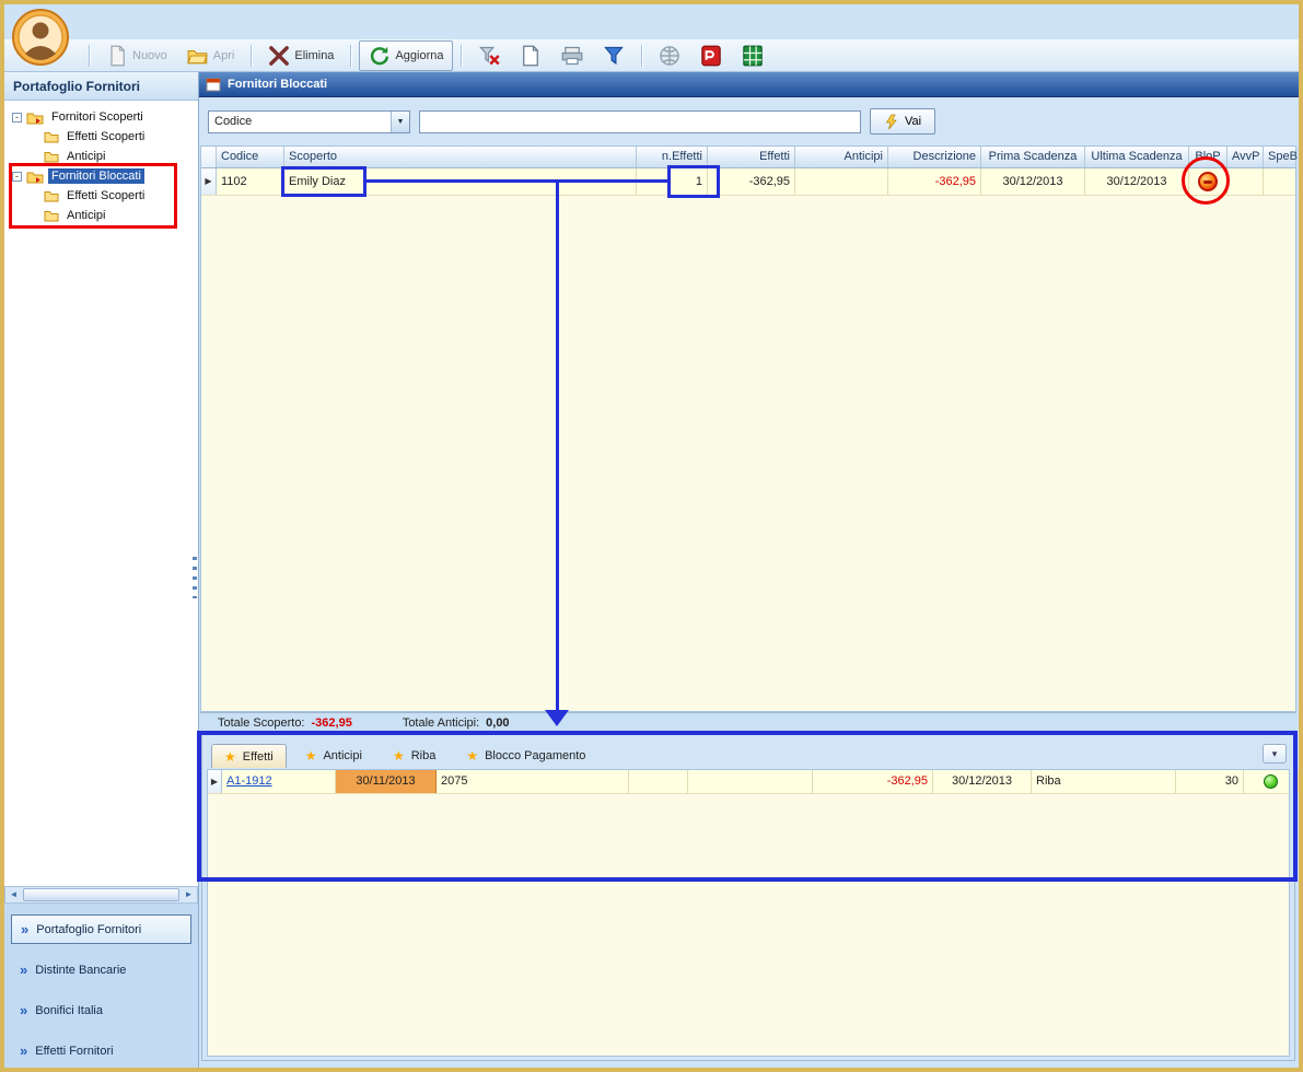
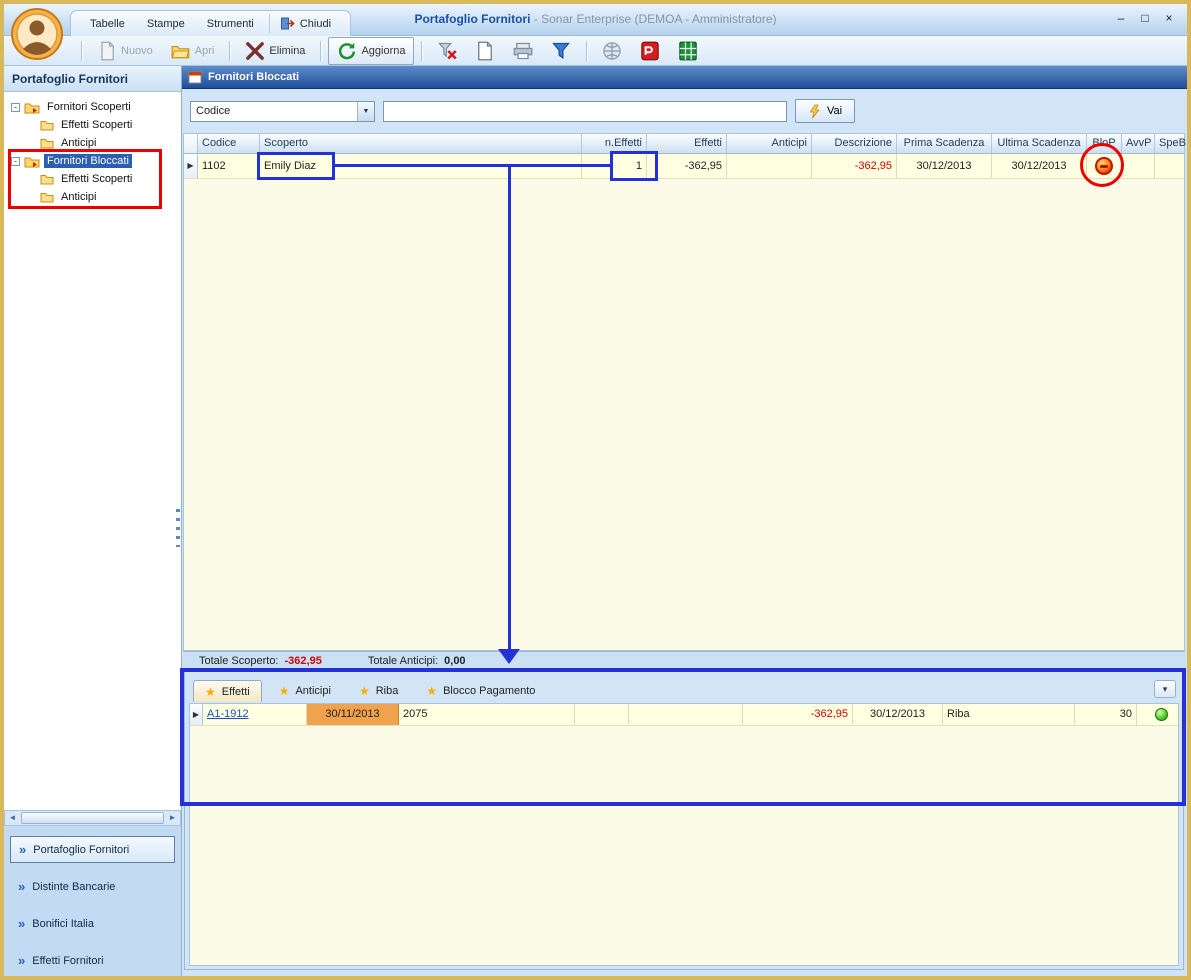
+ Tabelle
+ Stampe
+ Strumenti
+ Chiudi
+ Portafoglio Fornitori - Sonar Enterprise (DEMOA - Amministratore)
+ –
+ □
+ ×
  Nuovo
  Apri
  Elimina
  Aggiorna
  Portafoglio Fornitori
  -
  Fornitori Scoperti
  Effetti Scoperti
  Anticipi
  -
  Fornitori Bloccati
  Effetti Scoperti
  Anticipi
  ◄
  ►
  »
  Portafoglio Fornitori
  »
  Distinte Bancarie
  »
  Bonifici Italia
  »
  Effetti Fornitori
  Fornitori Bloccati
  Codice
  Vai
  Codice
  Scoperto
  n.Effetti
  Effetti
  Anticipi
  Descrizione
  Prima Scadenza
  Ultima Scadenza
  BloP
  AvvP
  SpeB
  ▶
  1102
  Emily Diaz
  1
  -362,95
  -362,95
  30/12/2013
  30/12/2013
  Totale Scoperto:
  -362,95
  Totale Anticipi:
  0,00
  ★
  Effetti
  ★
  Anticipi
  ★
  Riba
  ★
  Blocco Pagamento
  ▾
  ▶
  A1-1912
  30/11/2013
  2075
  -362,95
  30/12/2013
  Riba
  30
